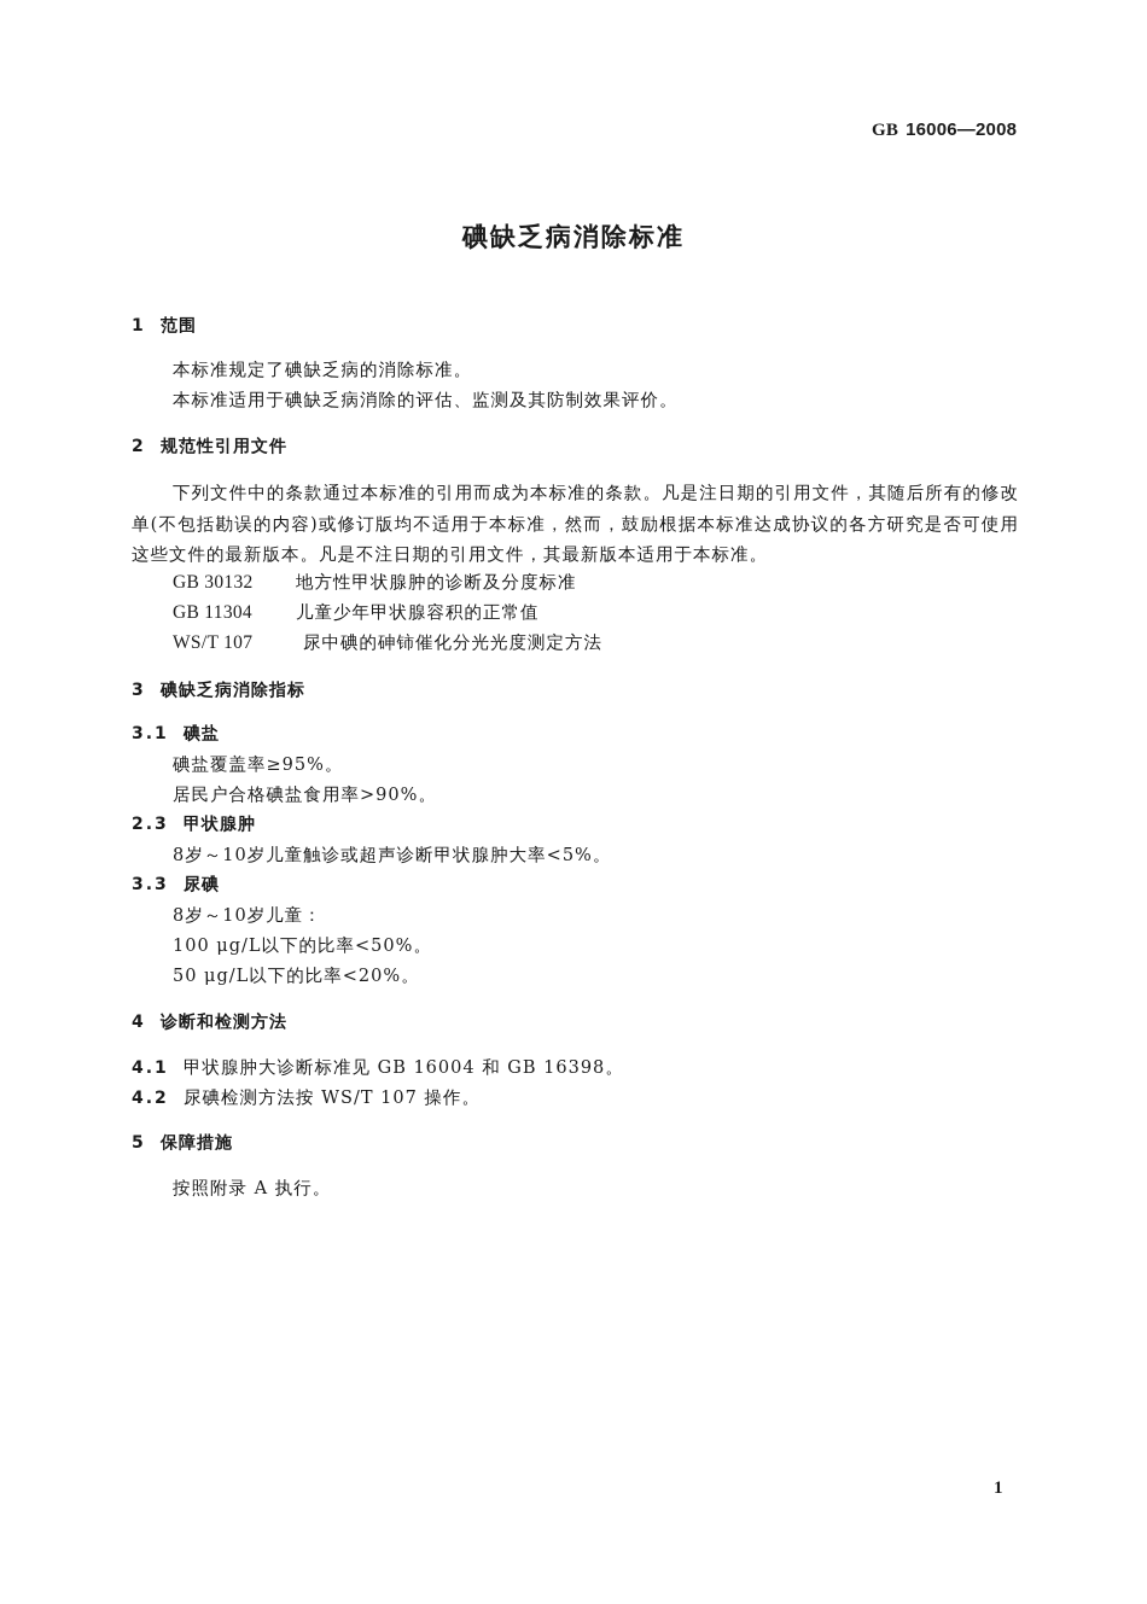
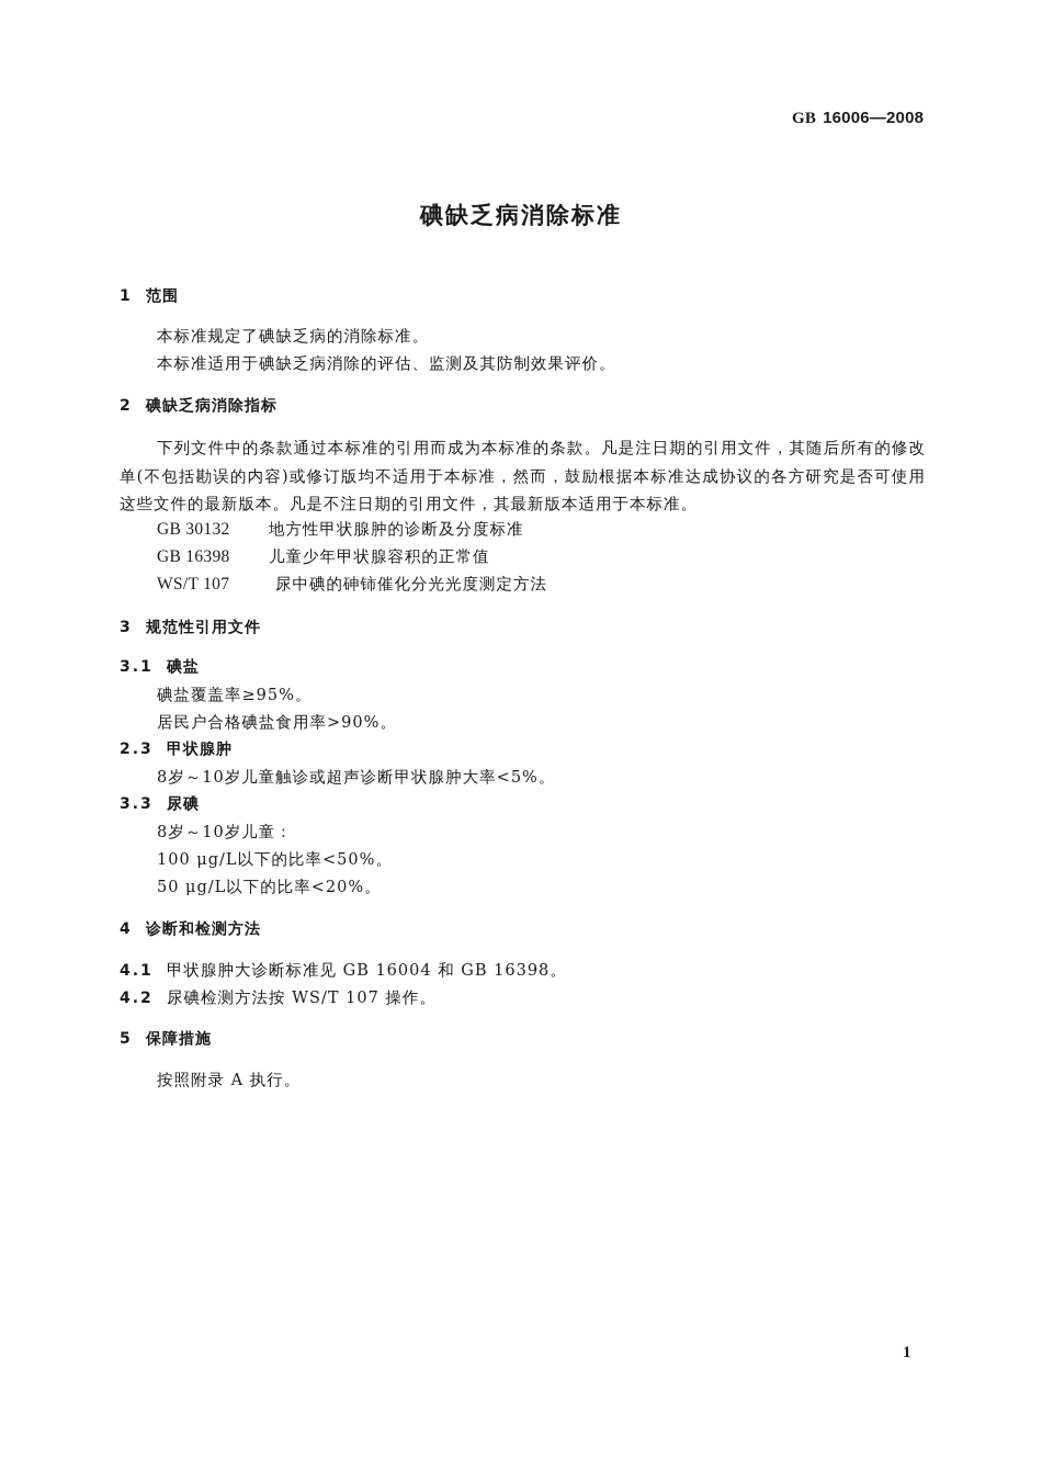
  GB 16006—2008
  碘缺乏病消除标准
  1 范围
  本标准规定了碘缺乏病的消除标准。
  本标准适用于碘缺乏病消除的评估、监测及其防制效果评价。
- 2 规范性引用文件
+ 2 碘缺乏病消除指标
  下列文件中的条款通过本标准的引用而成为本标准的条款。凡是注日期的引用文件，其随后所有的修改单(不包括勘误的内容)或修订版均不适用于本标准，然而，鼓励根据本标准达成协议的各方研究是否可使用这些文件的最新版本。凡是不注日期的引用文件，其最新版本适用于本标准。
  GB 30132 地方性甲状腺肿的诊断及分度标准
- GB 11304 儿童少年甲状腺容积的正常值
+ GB 16398 儿童少年甲状腺容积的正常值
  WS/T 107 尿中碘的砷铈催化分光光度测定方法
- 3 碘缺乏病消除指标
+ 3 规范性引用文件
  3.1 碘盐
  碘盐覆盖率≥95%。
  居民户合格碘盐食用率>90%。
  2.3 甲状腺肿
  8岁～10岁儿童触诊或超声诊断甲状腺肿大率<5%。
  3.3 尿碘
  8岁～10岁儿童：
  100 μg/L以下的比率<50%。
  50 μg/L以下的比率<20%。
  4 诊断和检测方法
  4.1 甲状腺肿大诊断标准见 GB 16004 和 GB 16398。
  4.2 尿碘检测方法按 WS/T 107 操作。
  5 保障措施
  按照附录 A 执行。
  1
